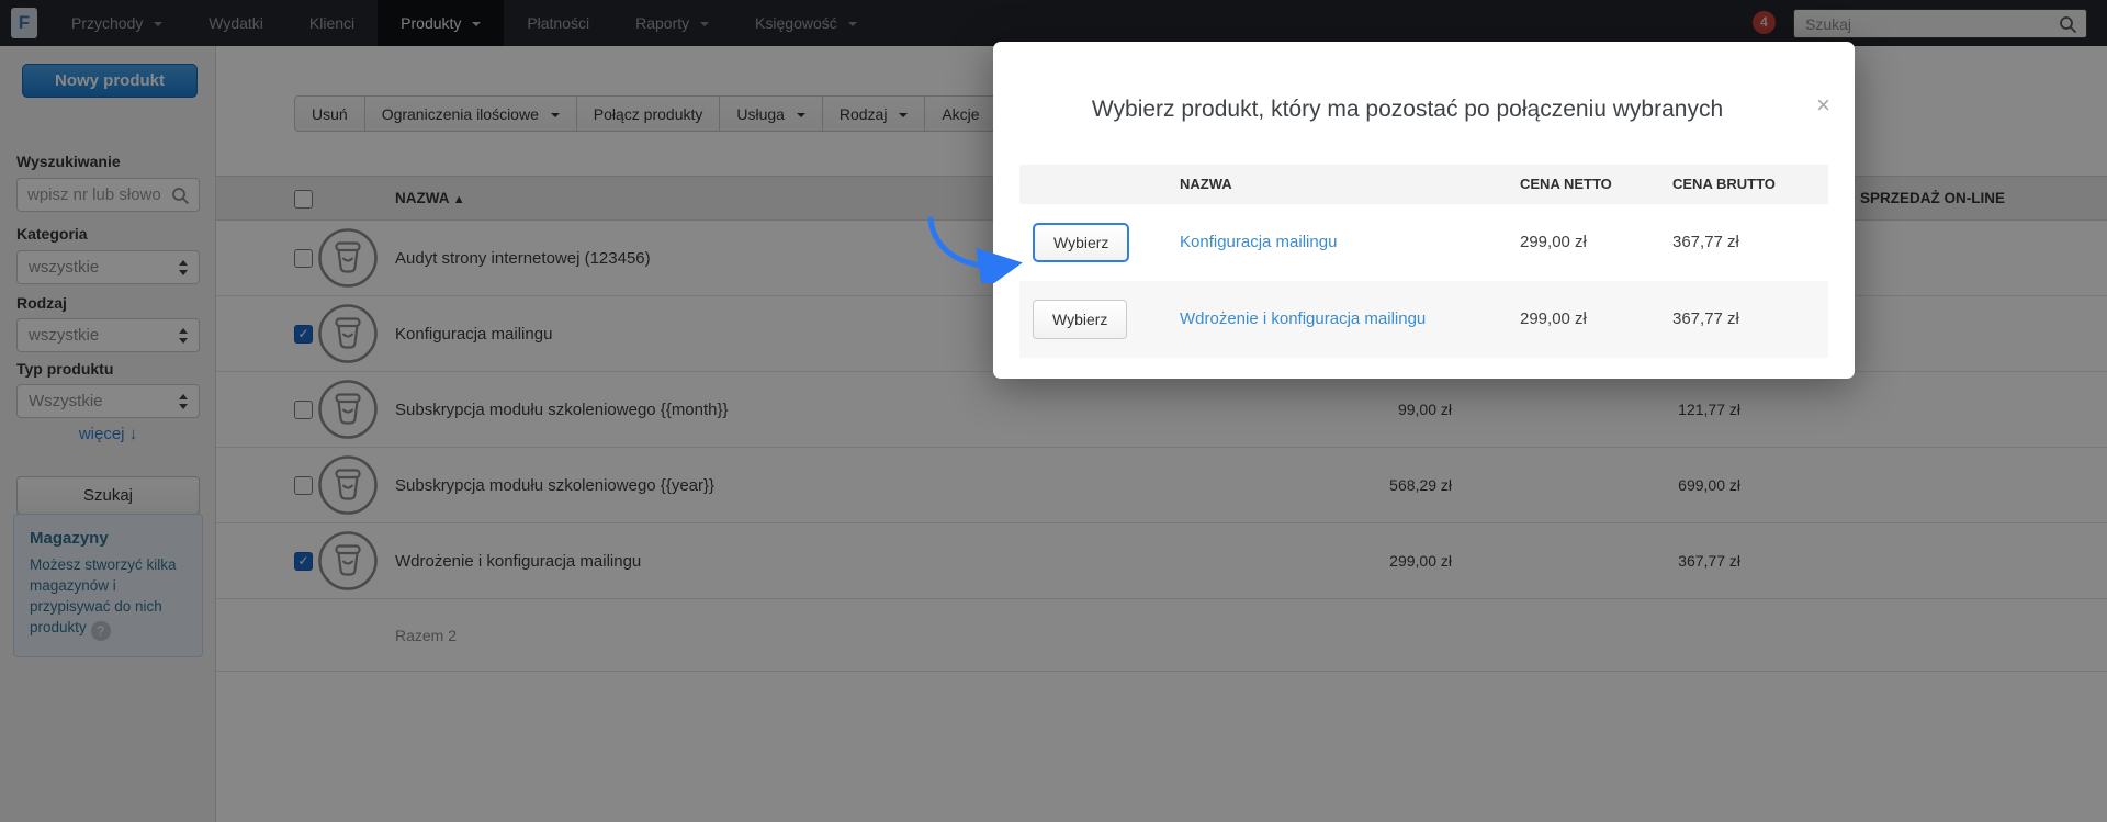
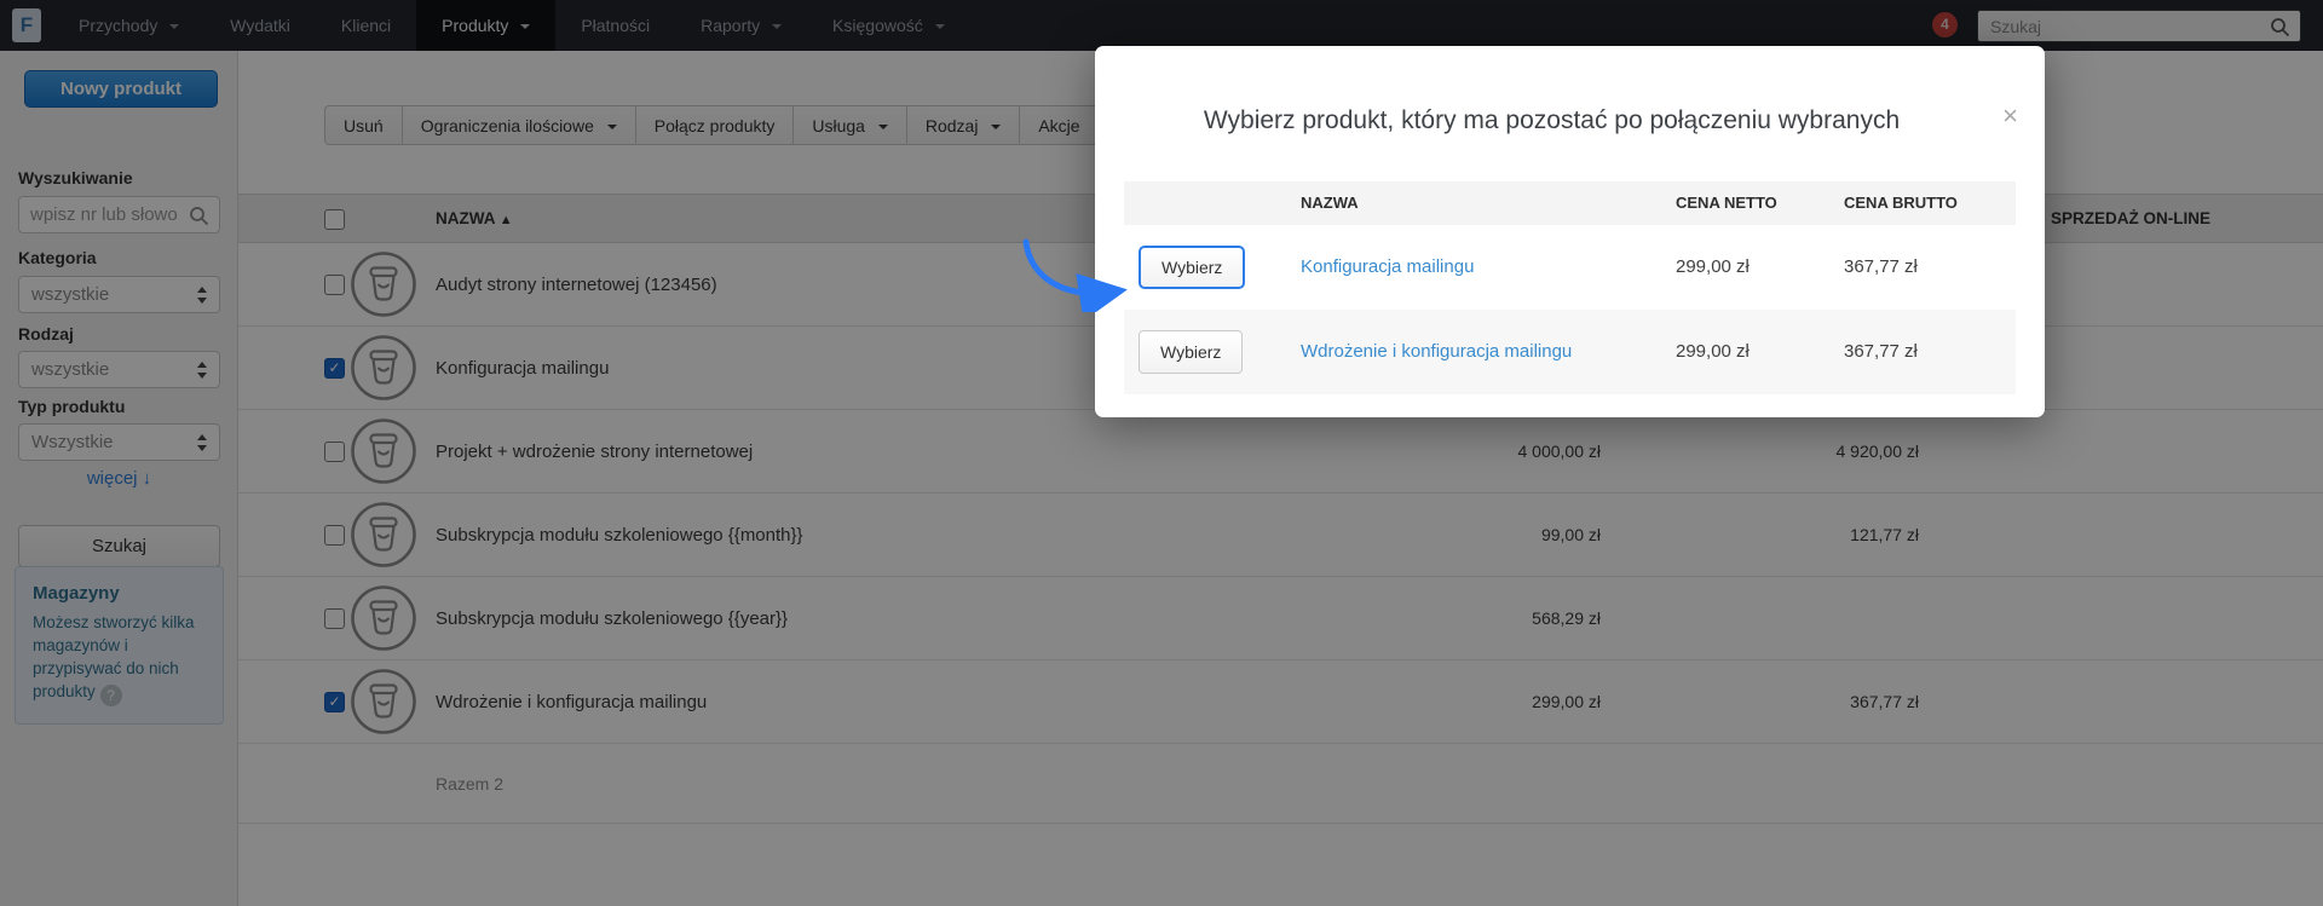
  F
  Przychody
  Wydatki
  Klienci
  Produkty
  Płatności
  Raporty
  Księgowość
  4
  Szukaj
  Nowy produkt
  Wyszukiwanie
  wpisz nr lub słowo
  Kategoria
  wszystkie
  Rodzaj
  wszystkie
  Typ produktu
  Wszystkie
  więcej ↓
  Szukaj
  Magazyny
  Możesz stworzyć kilka magazynów i przypisywać do nich produkty ?
  Usuń
  Ograniczenia ilościowe
  Połącz produkty
  Usługa
  Rodzaj
  Akcje
  NAZWA ▲
  SPRZEDAŻ ON-LINE
  Audyt strony internetowej (123456)
  ✓
  Konfiguracja mailingu
+ Projekt + wdrożenie strony internetowej
+ 4 000,00 zł
+ 4 920,00 zł
  Subskrypcja modułu szkoleniowego {{month}}
  99,00 zł
  121,77 zł
  Subskrypcja modułu szkoleniowego {{year}}
  568,29 zł
- 699,00 zł
  ✓
  Wdrożenie i konfiguracja mailingu
  299,00 zł
  367,77 zł
  Razem 2
  Wybierz produkt, który ma pozostać po połączeniu wybranych
  ×
  NAZWA
  CENA NETTO
  CENA BRUTTO
  Wybierz
  Konfiguracja mailingu
  299,00 zł
  367,77 zł
  Wybierz
  Wdrożenie i konfiguracja mailingu
  299,00 zł
  367,77 zł
